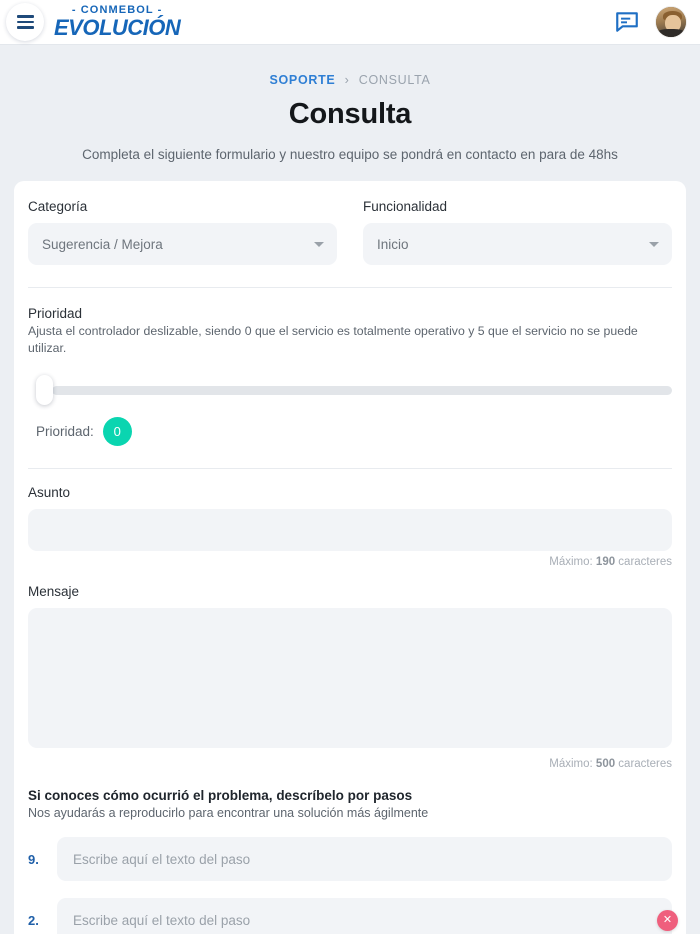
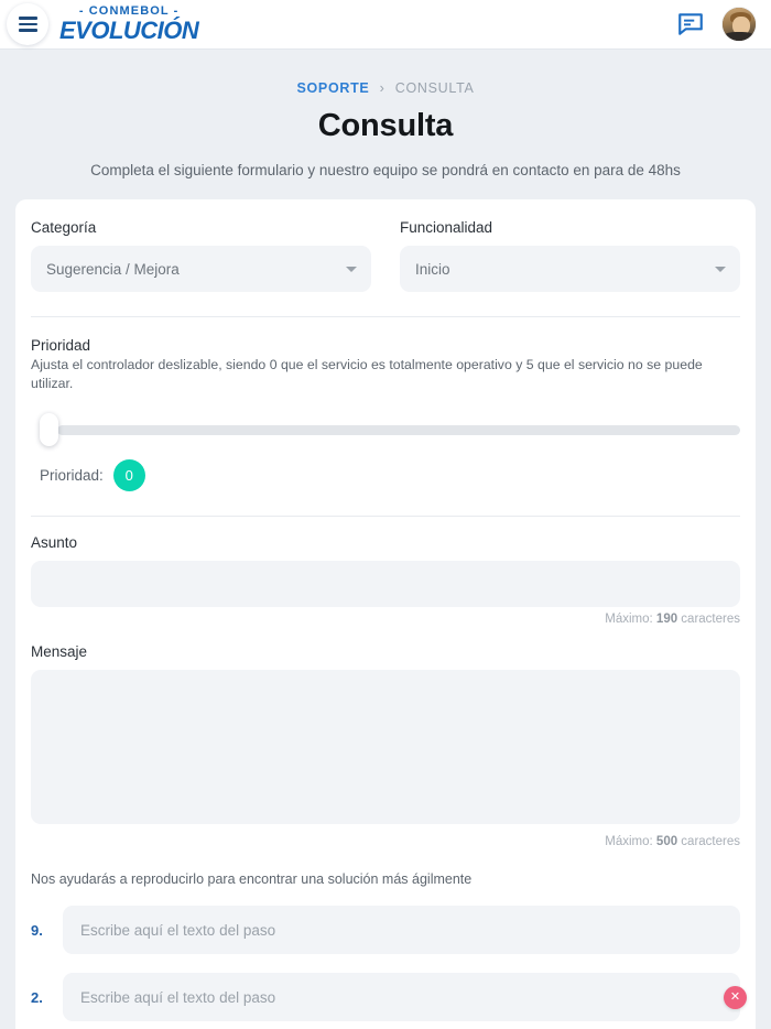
  - CONMEBOL -
  EVOLUCIÓN
  SOPORTE › CONSULTA
  Consulta
  Completa el siguiente formulario y nuestro equipo se pondrá en contacto en para de 48hs
  Categoría
  Sugerencia / Mejora
  Funcionalidad
  Inicio
  Prioridad
  Ajusta el controlador deslizable, siendo 0 que el servicio es totalmente operativo y 5 que el servicio no se puede utilizar.
  Prioridad:
  0
  Asunto
  Máximo: 190 caracteres
  Mensaje
  Máximo: 500 caracteres
- Si conoces cómo ocurrió el problema, descríbelo por pasos
  Nos ayudarás a reproducirlo para encontrar una solución más ágilmente
  9.
  Escribe aquí el texto del paso
  2.
  Escribe aquí el texto del paso
  ✕
